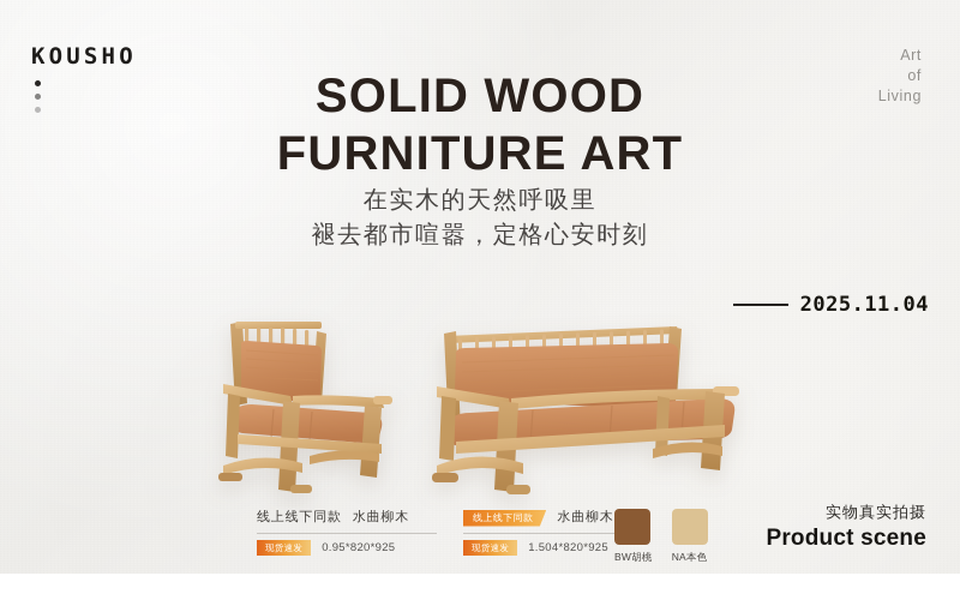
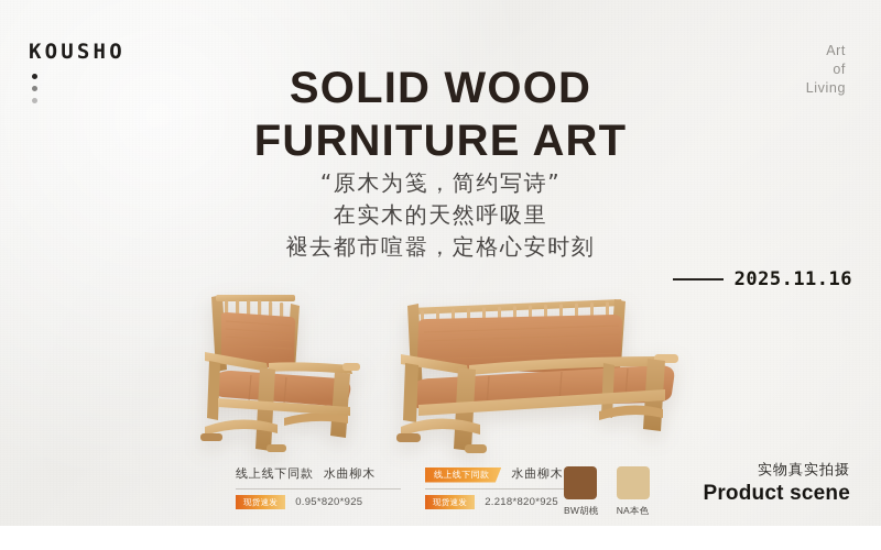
  KOUSHO
  Art
  of
  Living
  SOLID WOOD
  FURNITURE ART
+ “原木为笺，简约写诗”
  在实木的天然呼吸里
  褪去都市喧嚣，定格心安时刻
- 2025.11.04
+ 2025.11.16
  线上线下同款
  水曲柳木
  现货速发
  0.95*820*925
  线上线下同款
  水曲柳木
  现货速发
- 1.504*820*925
+ 2.218*820*925
  BW胡桃
  NA本色
  实物真实拍摄
  Product scene
